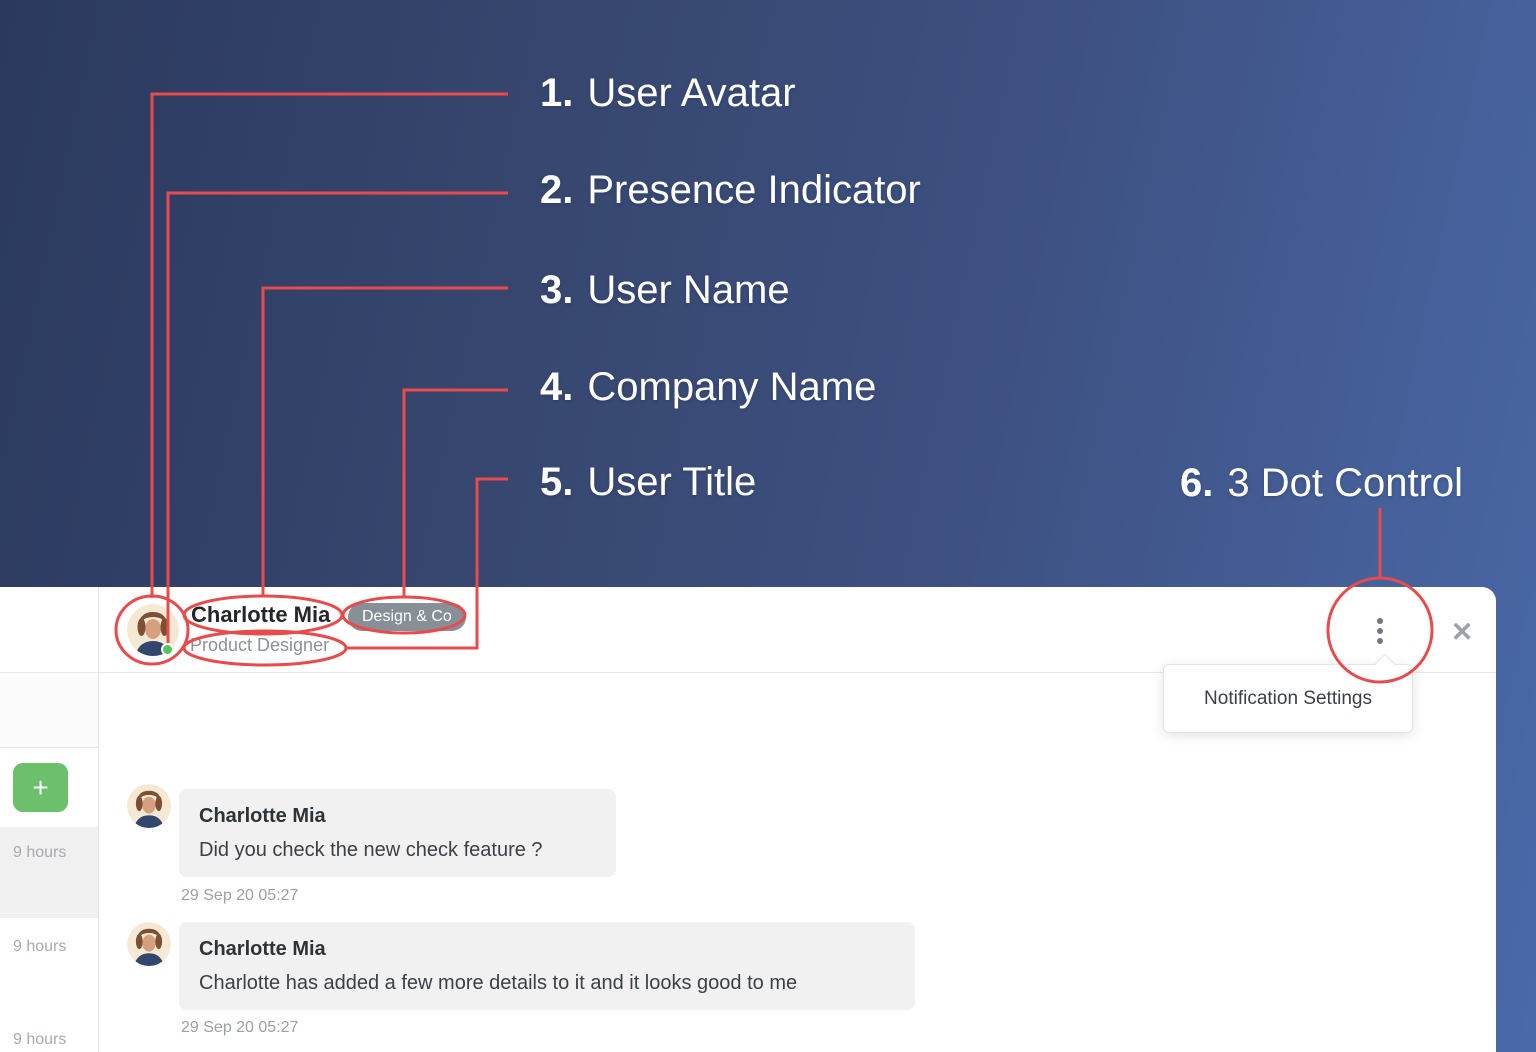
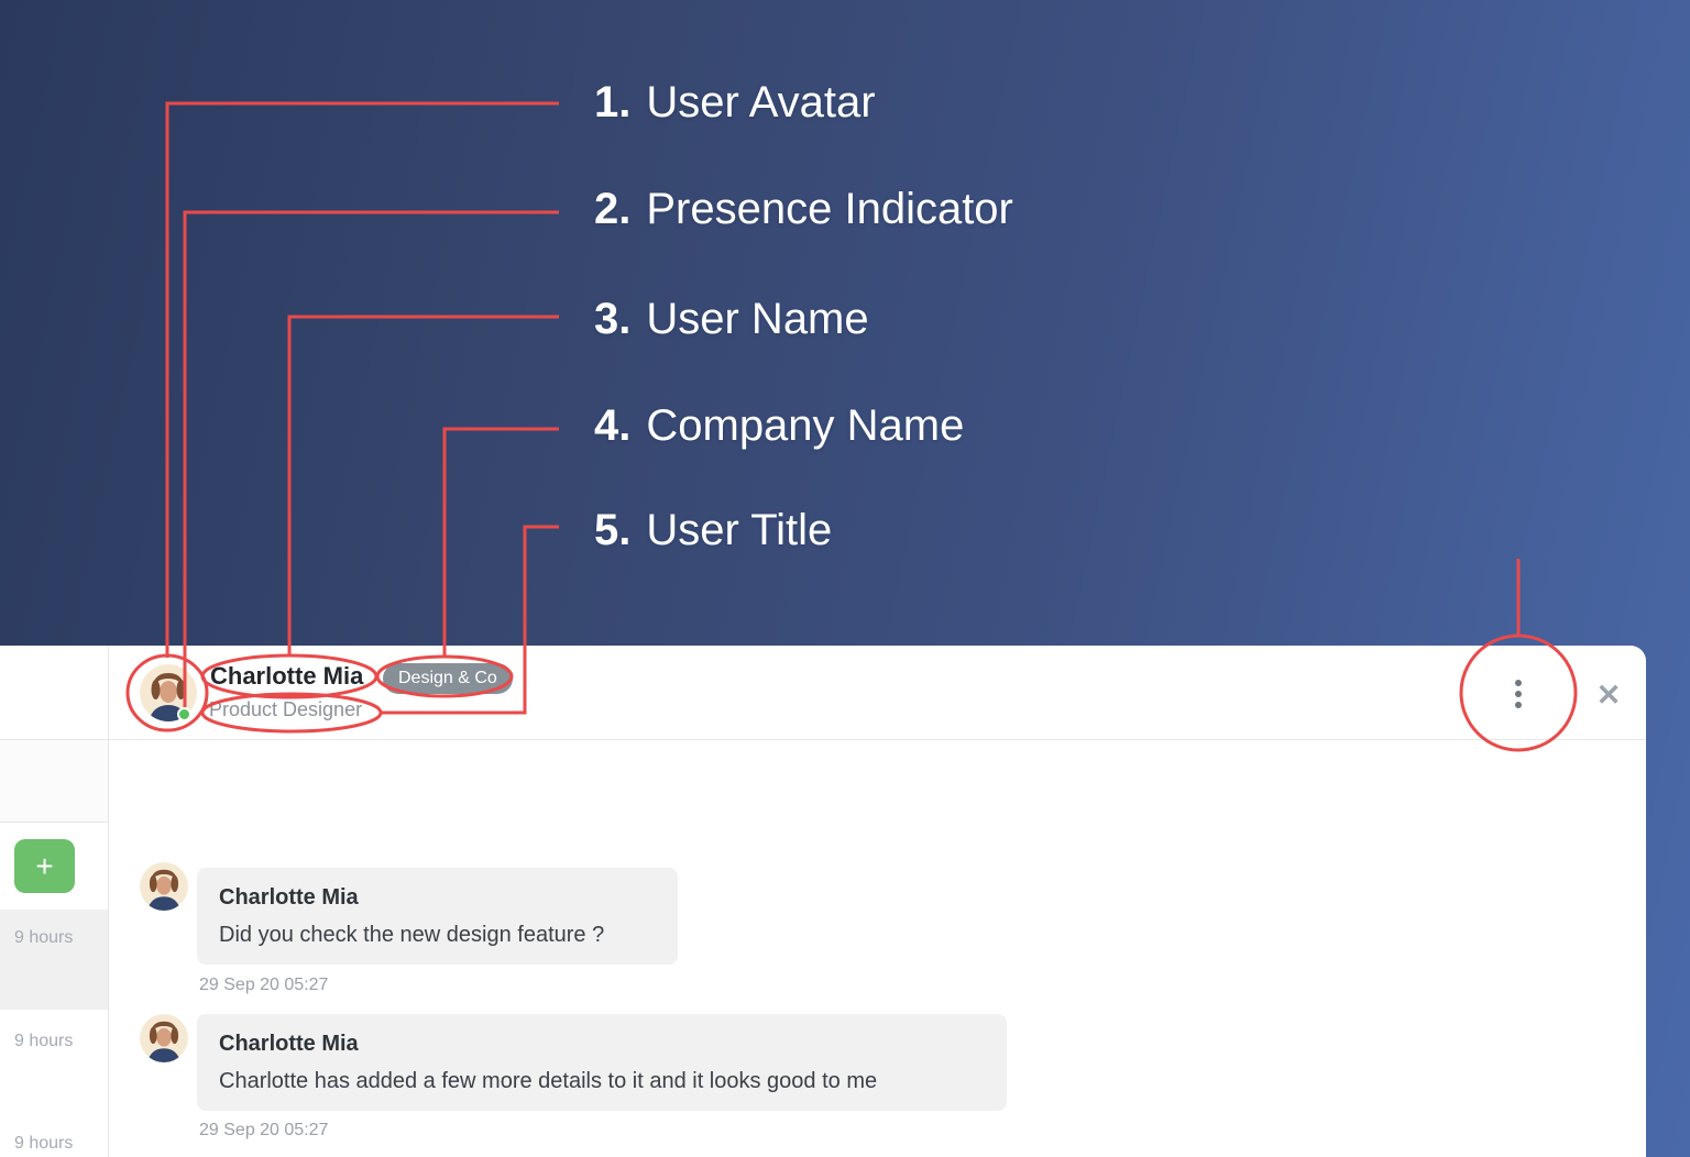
  1.
  User Avatar
  2.
  Presence Indicator
  3.
  User Name
  4.
  Company Name
  5.
  User Title
- 6.
- 3 Dot Control
  Charlotte Mia
  Design & Co
  Product Designer
  ✕
- Notification Settings
  +
  9 hours
  9 hours
  9 hours
  Charlotte Mia
- Did you check the new check feature ?
+ Did you check the new design feature ?
  29 Sep 20 05:27
  Charlotte Mia
  Charlotte has added a few more details to it and it looks good to me
  29 Sep 20 05:27
